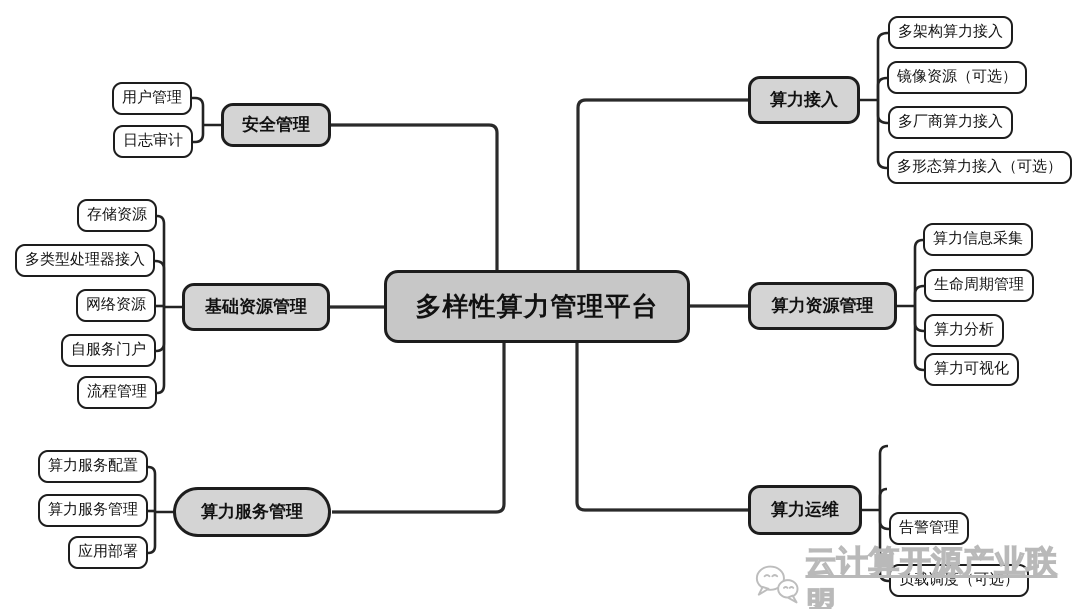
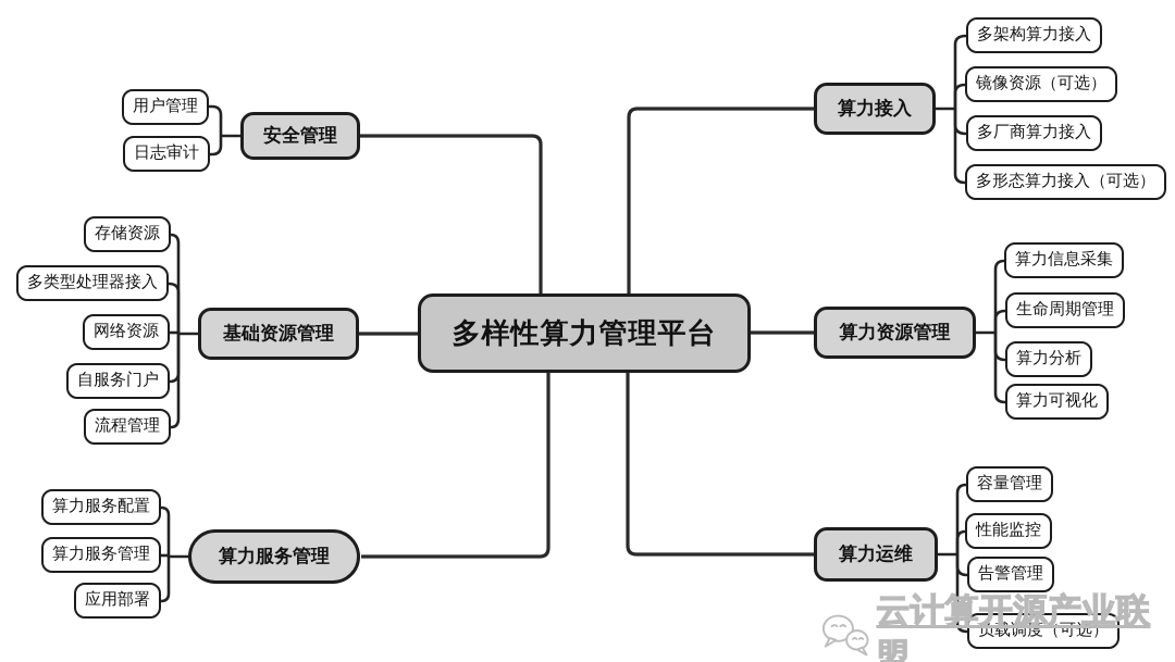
  多样性算力管理平台
  安全管理
  用户管理
  日志审计
  基础资源管理
  存储资源
  多类型处理器接入
  网络资源
  自服务门户
  流程管理
  算力服务管理
  算力服务配置
  算力服务管理
  应用部署
  算力接入
  多架构算力接入
  镜像资源（可选）
  多厂商算力接入
  多形态算力接入（可选）
  算力资源管理
  算力信息采集
  生命周期管理
  算力分析
  算力可视化
  算力运维
+ 容量管理
+ 性能监控
  告警管理
  负载调度（可选）
  云计算开源产业联盟
